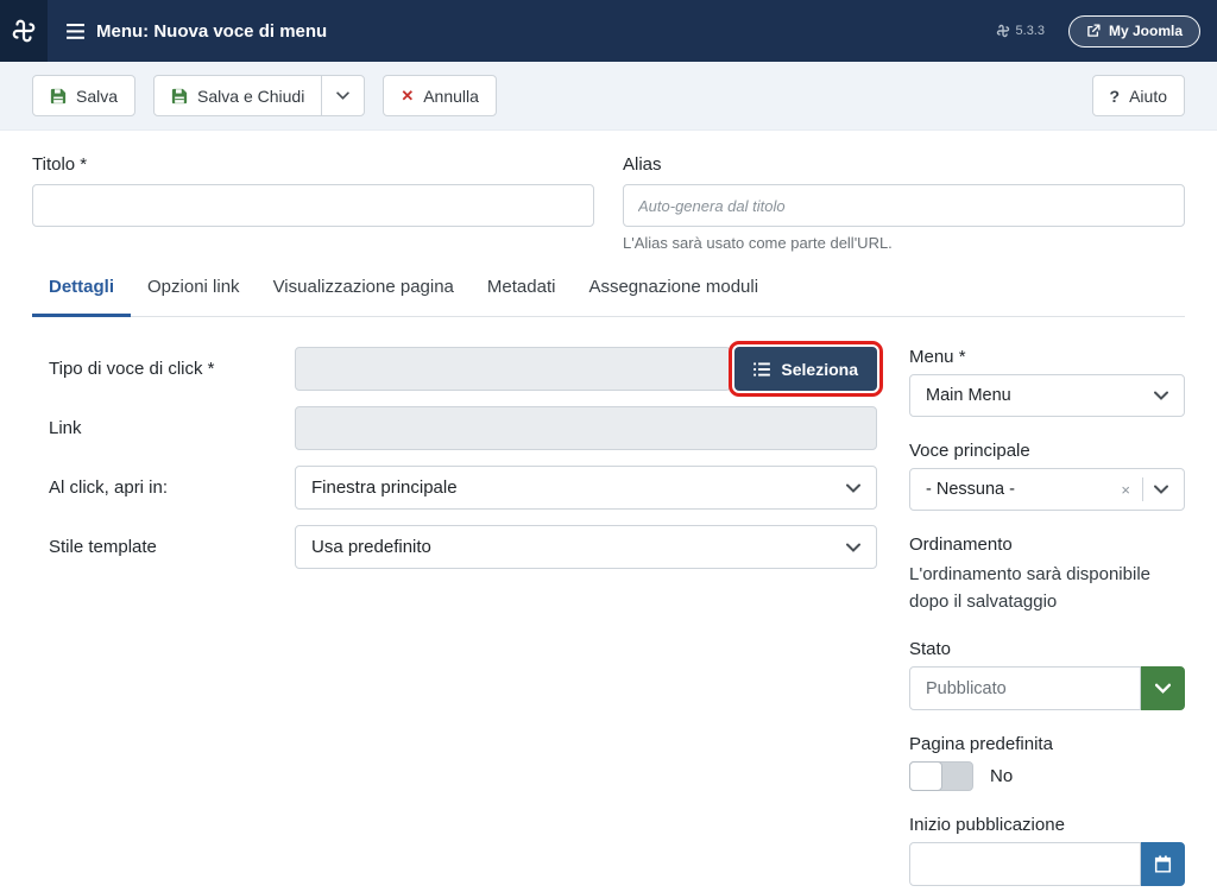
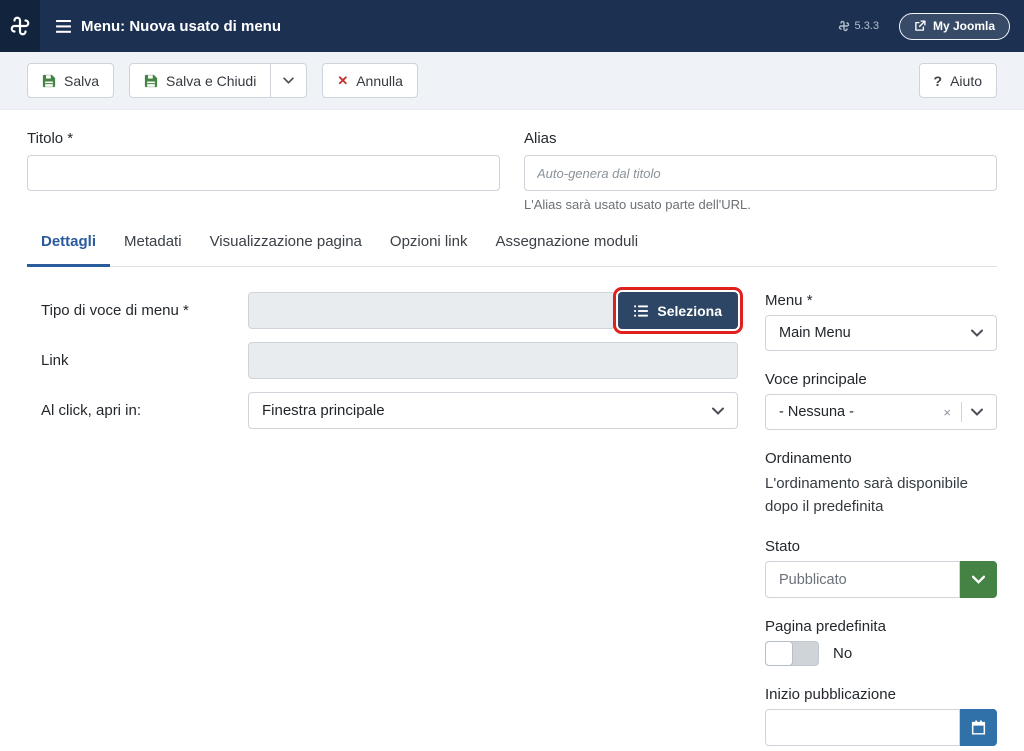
- Menu: Nuova voce di menu
+ Menu: Nuova usato di menu
  5.3.3
  My Joomla
  Salva
  Salva e Chiudi
  ✕
  Annulla
  ?
  Aiuto
  Titolo *
  Alias
  Auto-genera dal titolo
- L'Alias sarà usato come parte dell'URL.
+ L'Alias sarà usato usato parte dell'URL.
  Dettagli
- Opzioni link
+ Metadati
  Visualizzazione pagina
- Metadati
+ Opzioni link
  Assegnazione moduli
- Tipo di voce di click *
+ Tipo di voce di menu *
  Seleziona
  Link
  Al click, apri in:
  Finestra principale
- Stile template
- Usa predefinito
  Menu *
  Main Menu
  Voce principale
  - Nessuna -
  ×
  Ordinamento
- L'ordinamento sarà disponibile dopo il salvataggio
+ L'ordinamento sarà disponibile dopo il predefinita
  Stato
  Pubblicato
  Pagina predefinita
  No
  Inizio pubblicazione
